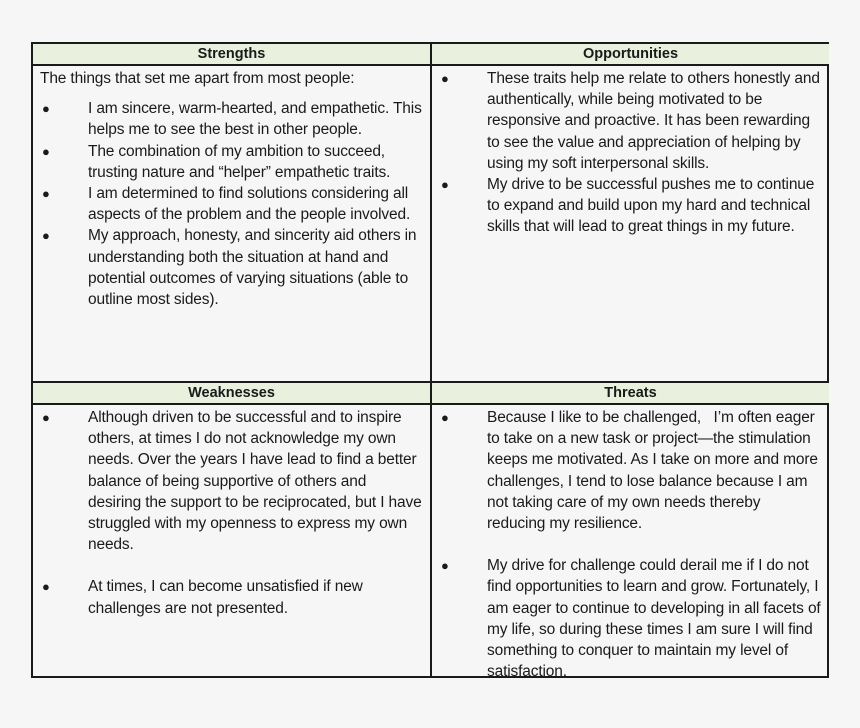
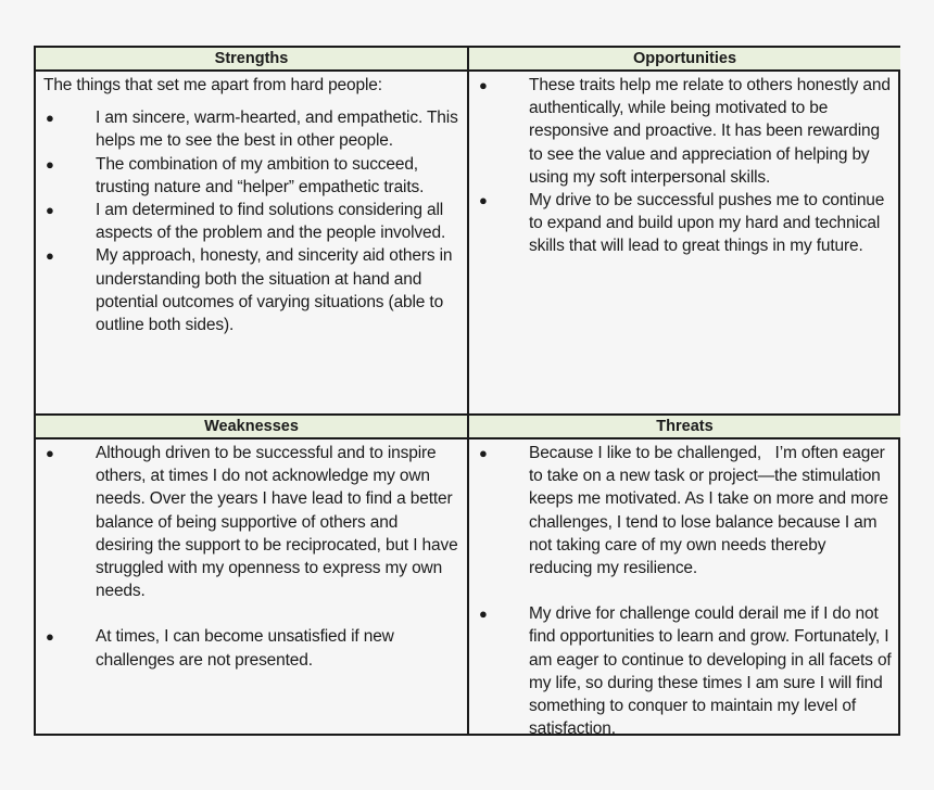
  Strengths
- The things that set me apart from most people:
+ The things that set me apart from hard people:
  ●
  I am sincere, warm-hearted, and empathetic. This helps me to see the best in other people.
  ●
  The combination of my ambition to succeed, trusting nature and “helper” empathetic traits.
  ●
  I am determined to find solutions considering all aspects of the problem and the people involved.
  ●
- My approach, honesty, and sincerity aid others in understanding both the situation at hand and potential outcomes of varying situations (able to outline most sides).
+ My approach, honesty, and sincerity aid others in understanding both the situation at hand and potential outcomes of varying situations (able to outline both sides).
  Opportunities
  ●
  These traits help me relate to others honestly and authentically, while being motivated to be responsive and proactive. It has been rewarding to see the value and appreciation of helping by using my soft interpersonal skills.
  ●
  My drive to be successful pushes me to continue to expand and build upon my hard and technical skills that will lead to great things in my future.
  Weaknesses
  ●
  Although driven to be successful and to inspire others, at times I do not acknowledge my own needs. Over the years I have lead to find a better balance of being supportive of others and desiring the support to be reciprocated, but I have struggled with my openness to express my own needs.
  ●
  At times, I can become unsatisfied if new challenges are not presented.
  Threats
  ●
  Because I like to be challenged, I’m often eager to take on a new task or project—the stimulation keeps me motivated. As I take on more and more challenges, I tend to lose balance because I am not taking care of my own needs thereby reducing my resilience.
  ●
  My drive for challenge could derail me if I do not find opportunities to learn and grow. Fortunately, I am eager to continue to developing in all facets of my life, so during these times I am sure I will find something to conquer to maintain my level of satisfaction.
